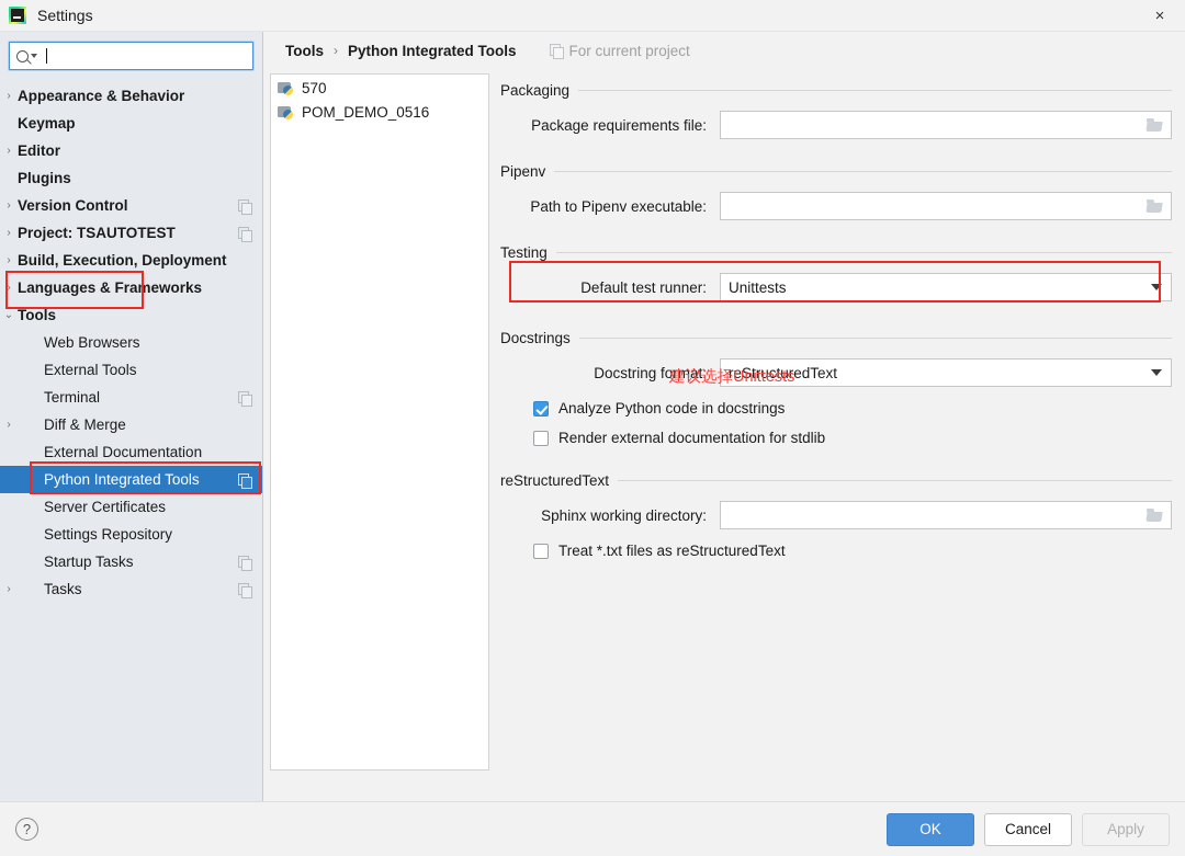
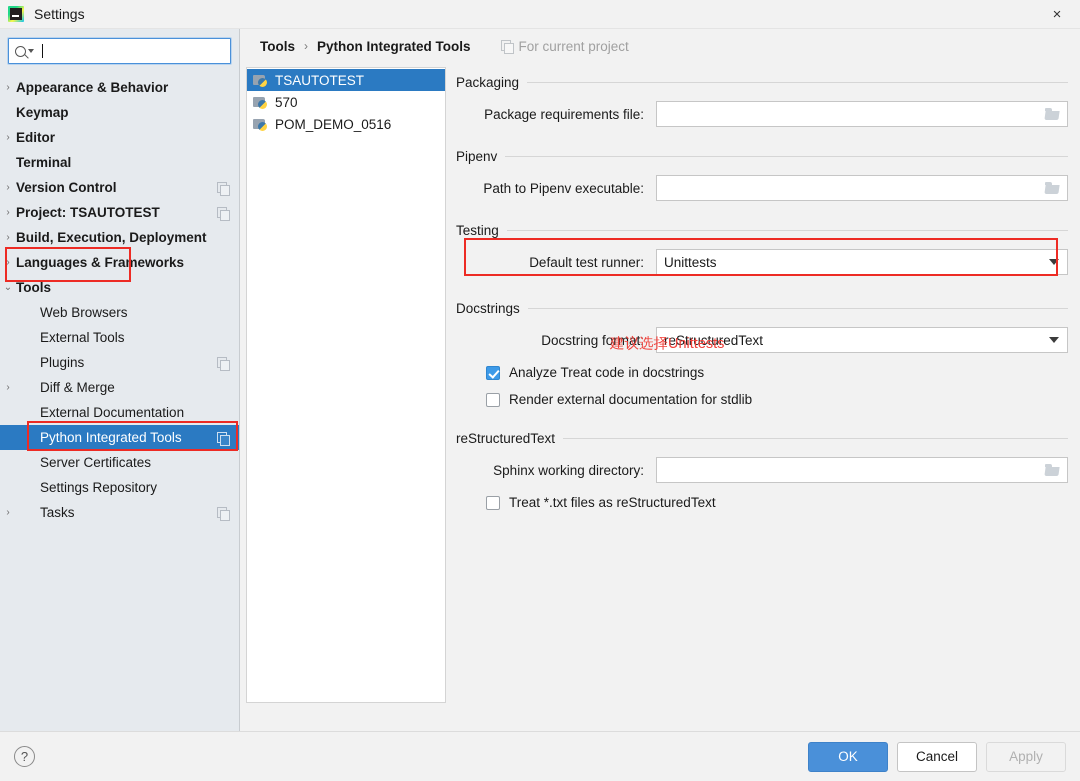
  Settings
  ×
  ›
  Appearance & Behavior
  Keymap
  ›
  Editor
- Plugins
+ Terminal
  ›
  Version Control
  ›
  Project: TSAUTOTEST
  ›
  Build, Execution, Deployment
  ›
  Languages & Frameworks
  ⌄
  Tools
  Web Browsers
  External Tools
- Terminal
+ Plugins
  ›
  Diff & Merge
  External Documentation
  Python Integrated Tools
  Server Certificates
  Settings Repository
- Startup Tasks
  ›
  Tasks
  Tools
  ›
  Python Integrated Tools
  For current project
+ TSAUTOTEST
  570
  POM_DEMO_0516
  Packaging
  Package requirements file:
  Pipenv
  Path to Pipenv executable:
  Testing
  Default test runner:
  Unittests
  Docstrings
  Docstring format:
  reStructuredText
- Analyze Python code in docstrings
+ Analyze Treat code in docstrings
  Render external documentation for stdlib
  reStructuredText
  Sphinx working directory:
  Treat *.txt files as reStructuredText
  建议选择Unittests
  ?
  OK
  Cancel
  Apply
